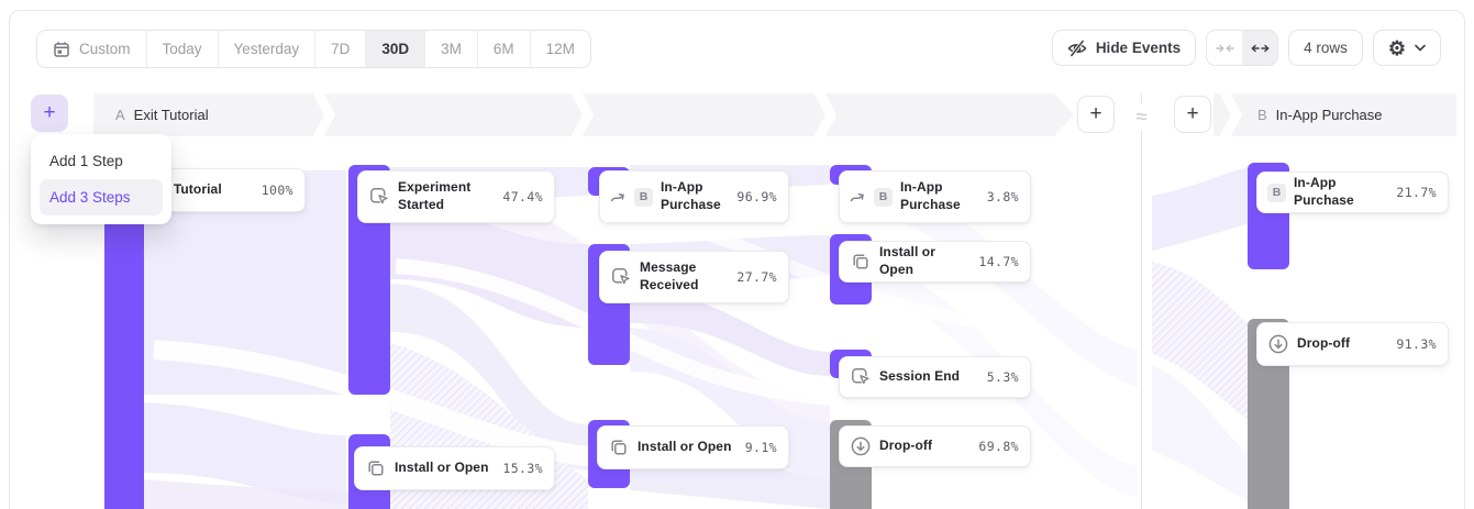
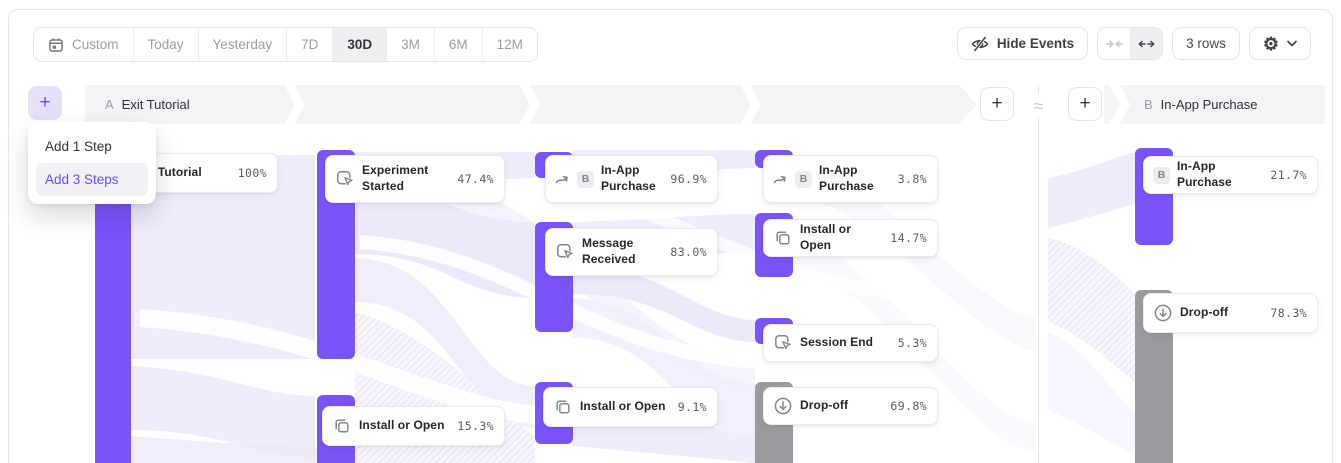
  Custom
  Today
  Yesterday
  7D
  30D
  3M
  6M
  12M
  Hide Events
- 4 rows
+ 3 rows
  ⚙
  A
  Exit Tutorial
  B
  In-App Purchase
  +
  +
  +
  ≈
  Add 1 Step
  Add 3 Steps
  100%
  Experiment Started
  47.4%
  Install or Open
  15.3%
  B
  In-App Purchase
  96.9%
  Message Received
- 27.7%
+ 83.0%
  Install or Open
  9.1%
  B
  In-App Purchase
  3.8%
  Install or Open
  14.7%
  Session End
  5.3%
  Drop-off
  69.8%
  B
  In-App Purchase
  21.7%
  Drop-off
- 91.3%
+ 78.3%
